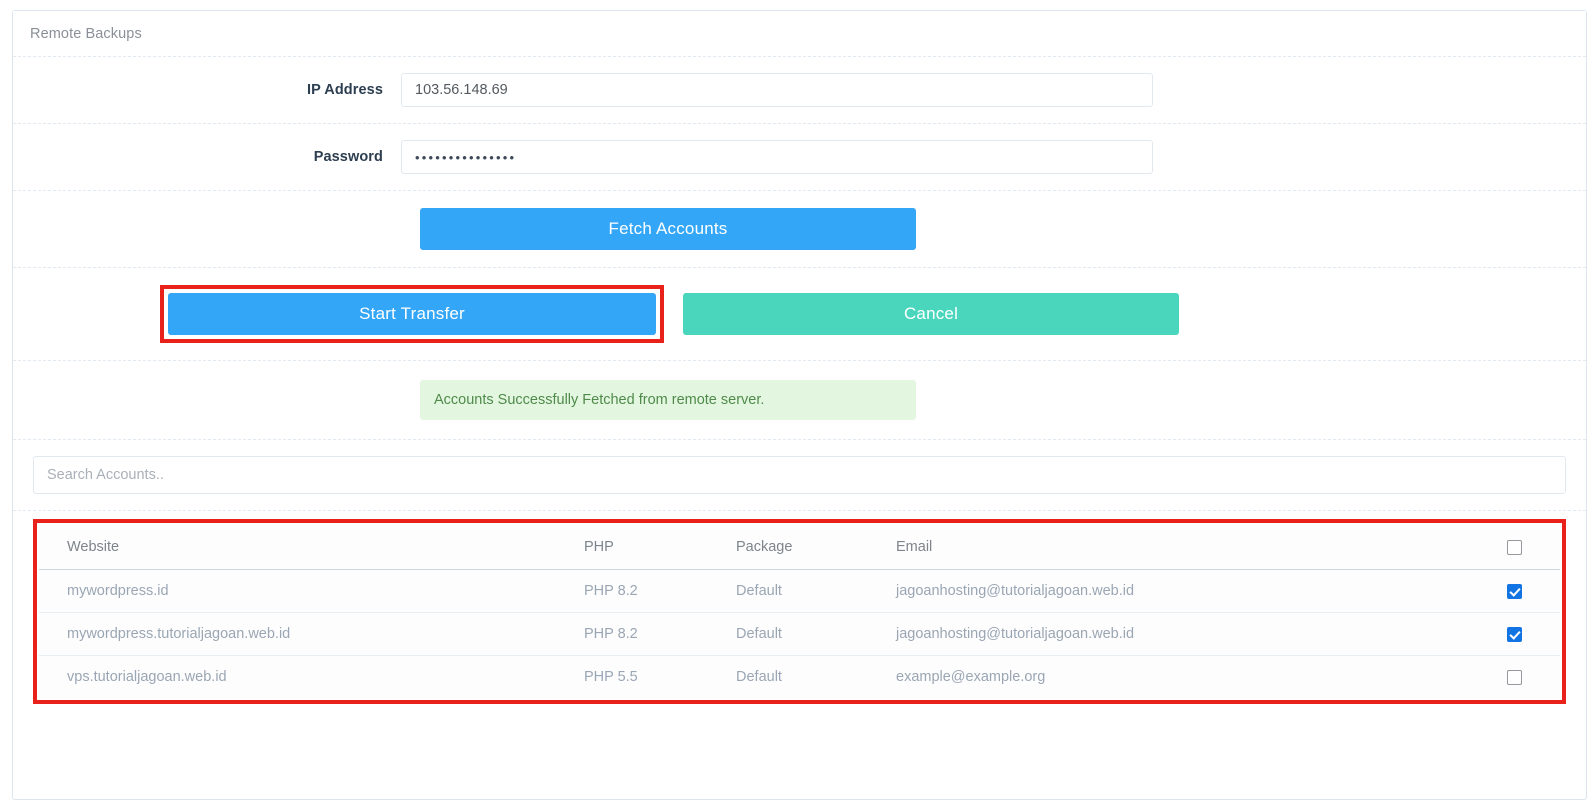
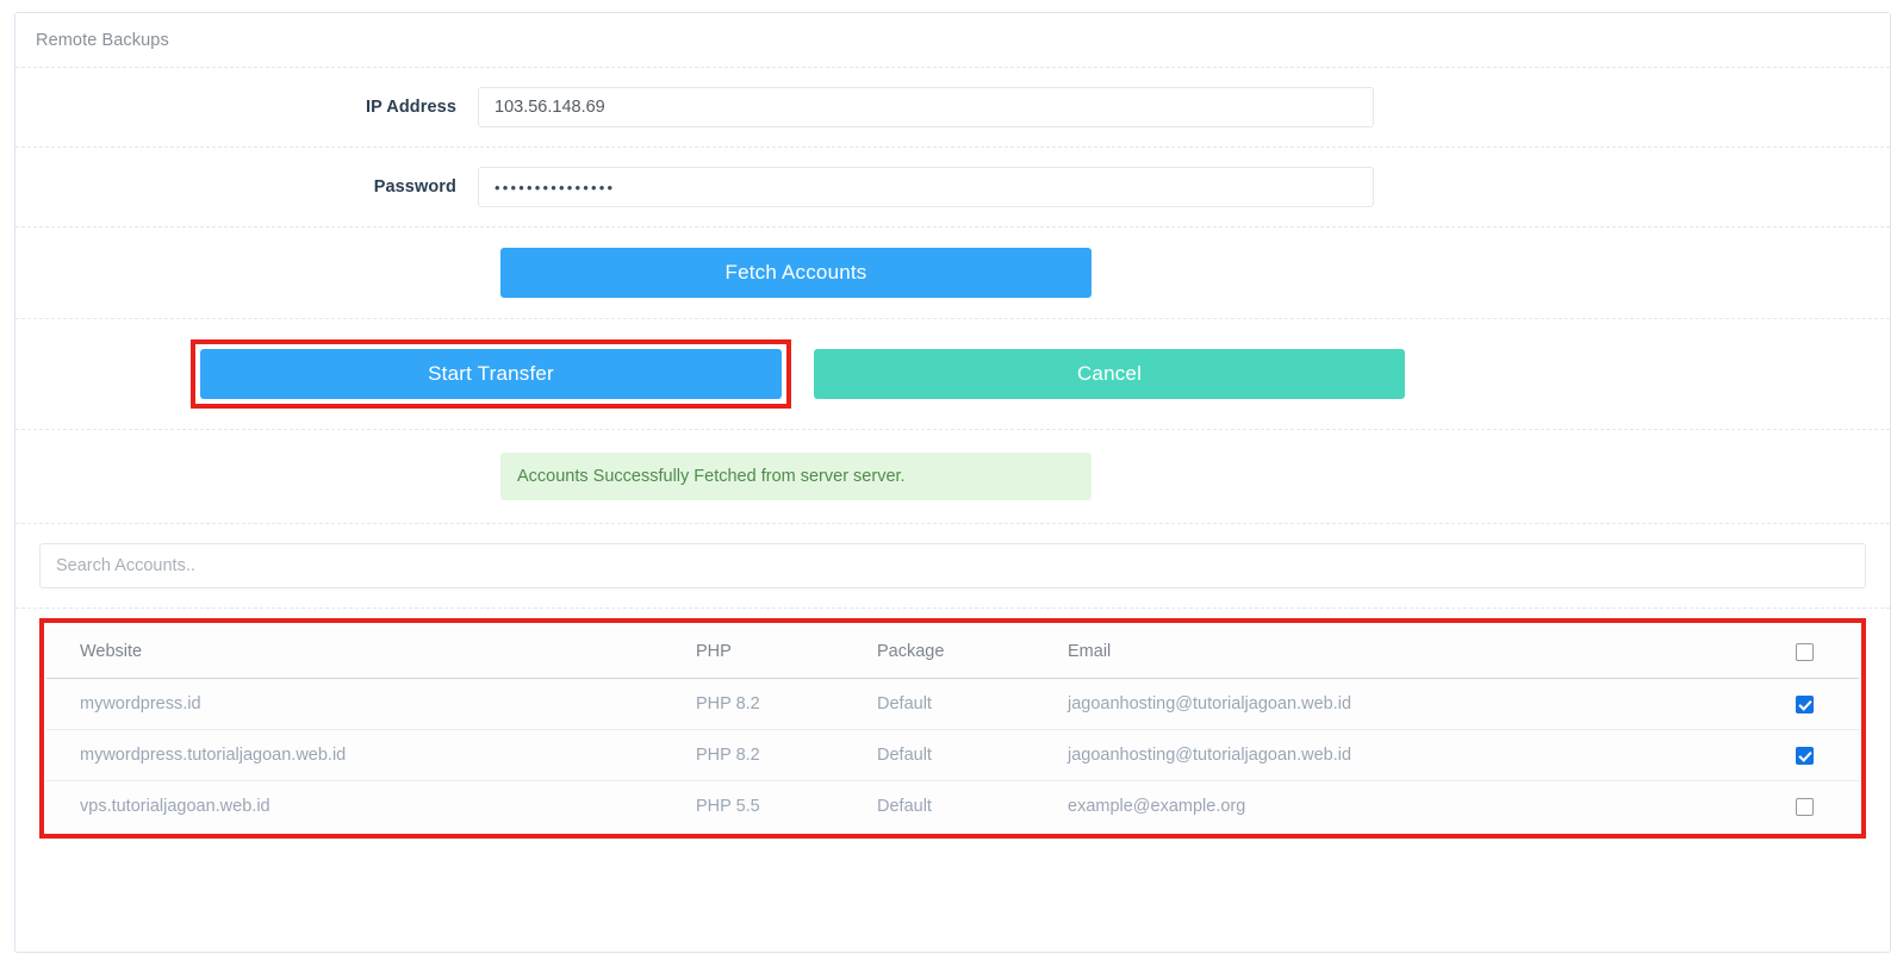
  Remote Backups
  IP Address
  103.56.148.69
  Password
  •••••••••••••••
  Fetch Accounts
  Start Transfer
  Cancel
- Accounts Successfully Fetched from remote server.
+ Accounts Successfully Fetched from server server.
  Search Accounts..
  Website	PHP	Package	Email
  mywordpress.id	PHP 8.2	Default	jagoanhosting@tutorialjagoan.web.id
  mywordpress.tutorialjagoan.web.id	PHP 8.2	Default	jagoanhosting@tutorialjagoan.web.id
  vps.tutorialjagoan.web.id	PHP 5.5	Default	example@example.org
